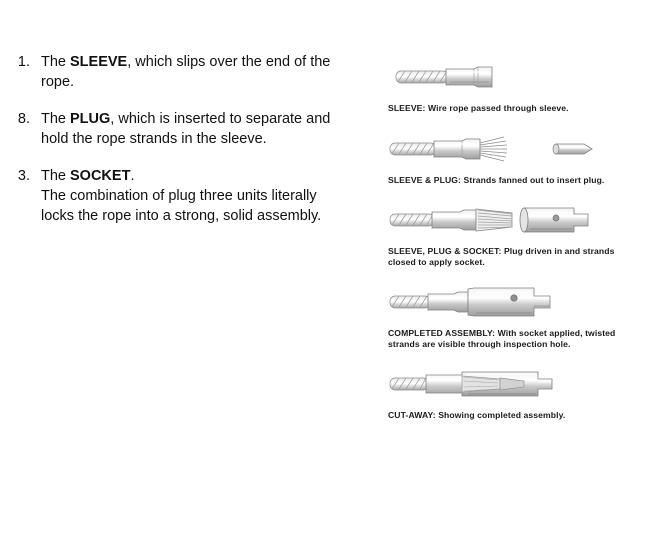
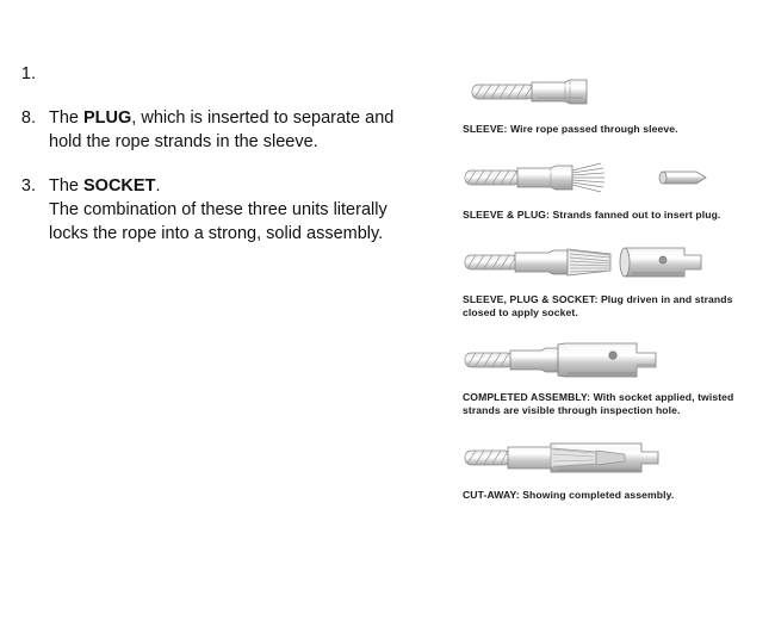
  1.
- The SLEEVE, which slips over the end of the rope.
  8.
  The PLUG, which is inserted to separate and hold the rope strands in the sleeve.
  3.
  The SOCKET.
- The combination of plug three units literally locks the rope into a strong, solid assembly.
+ The combination of these three units literally locks the rope into a strong, solid assembly.
  SLEEVE: Wire rope passed through sleeve.
  SLEEVE & PLUG: Strands fanned out to insert plug.
  SLEEVE, PLUG & SOCKET: Plug driven in and strands closed to apply socket.
  COMPLETED ASSEMBLY: With socket applied, twisted strands are visible through inspection hole.
  CUT-AWAY: Showing completed assembly.
